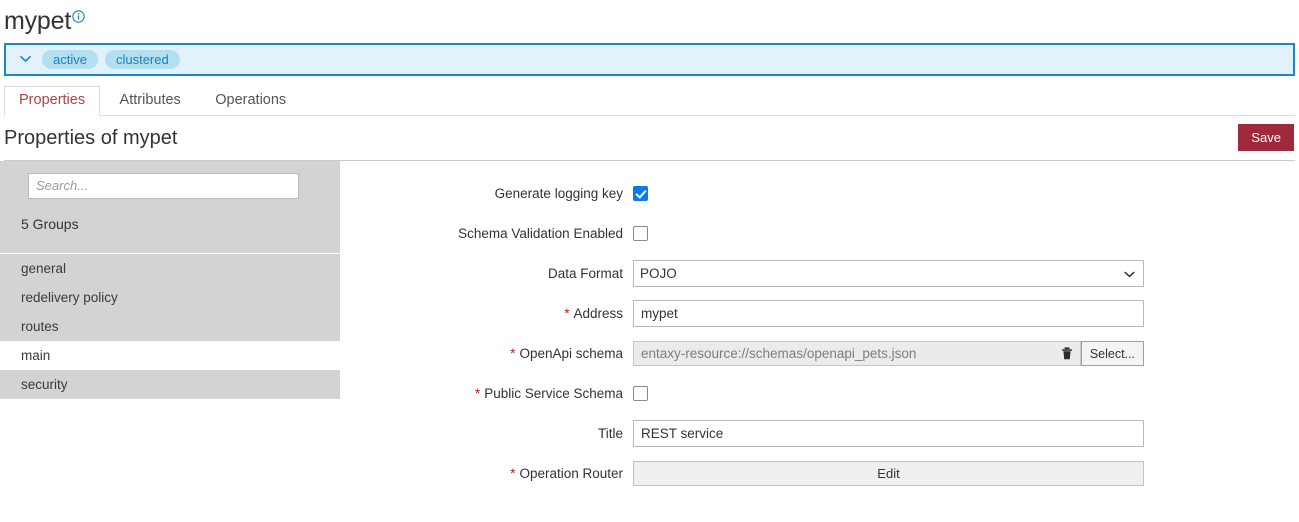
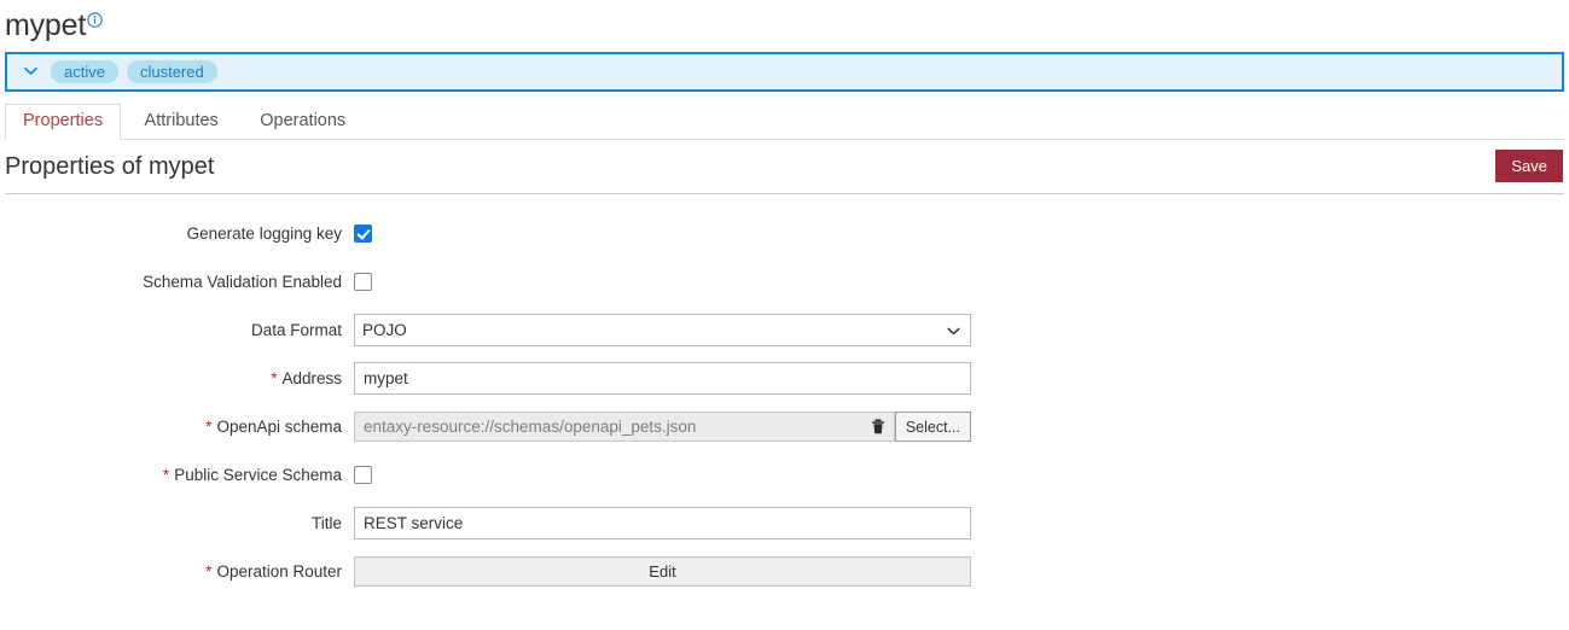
  mypet
  active
  clustered
  Properties Attributes Operations
  Properties of mypet
  Save
- Search...
- 5 Groups
- general
- redelivery policy
- routes
- main
- security
  Generate logging key
  Schema Validation Enabled
  Data Format
  POJO
  * Address
  mypet
  * OpenApi schema
  entaxy-resource://schemas/openapi_pets.json
  Select...
  * Public Service Schema
  Title
  REST service
  * Operation Router
  Edit
